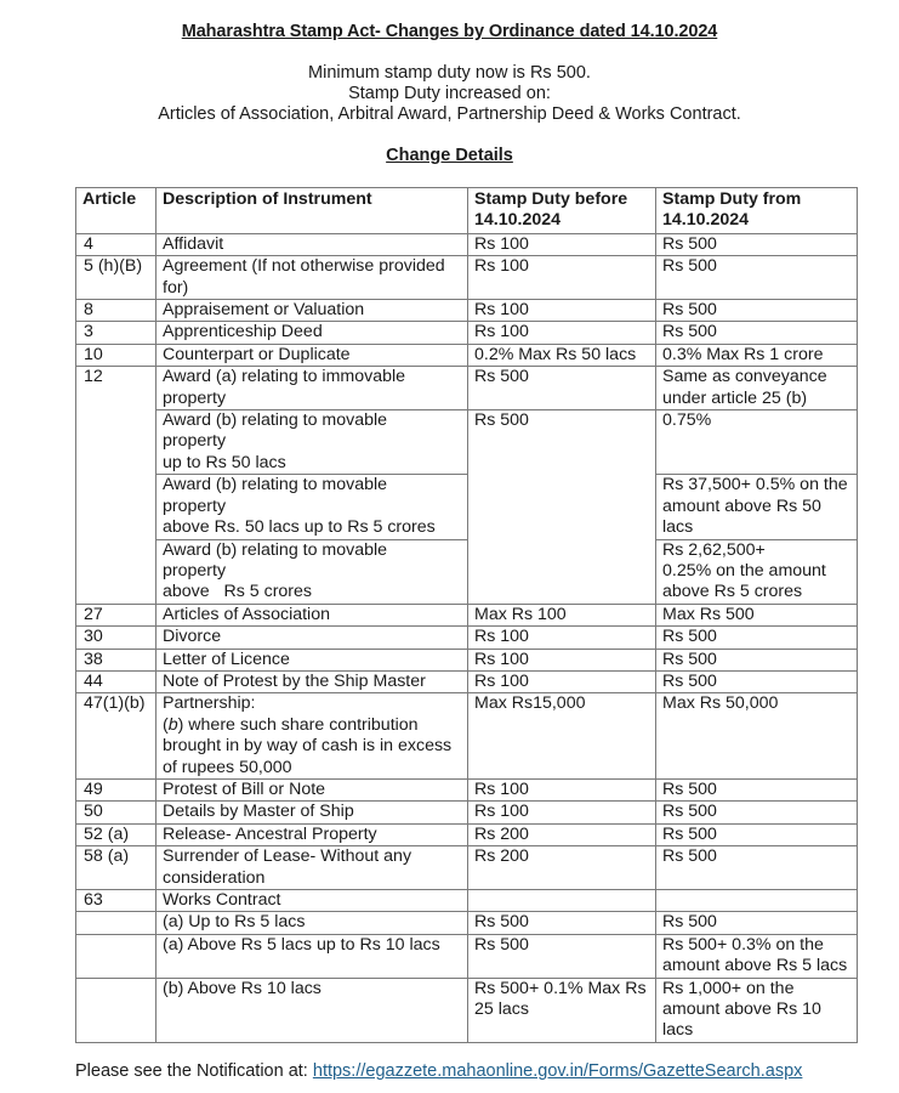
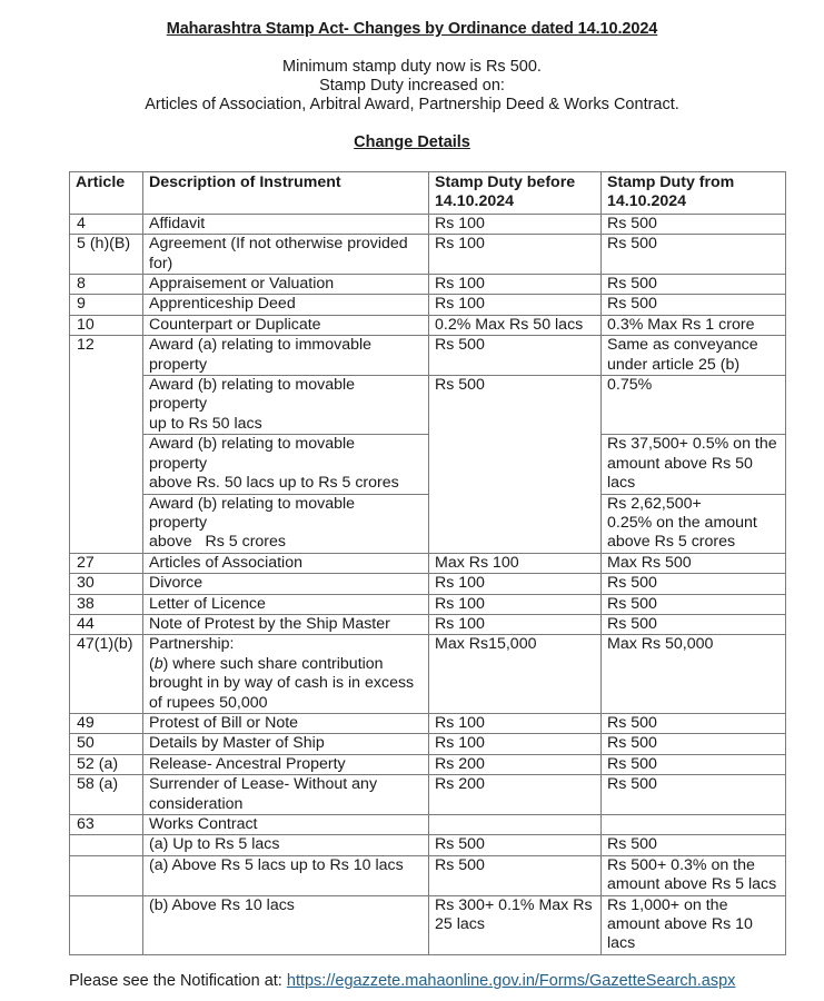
  Maharashtra Stamp Act- Changes by Ordinance dated 14.10.2024
  Minimum stamp duty now is Rs 500.
  Stamp Duty increased on:
  Articles of Association, Arbitral Award, Partnership Deed & Works Contract.
  Change Details
  Article	Description of Instrument	Stamp Duty before 14.10.2024	Stamp Duty from 14.10.2024
  4	Affidavit	Rs 100	Rs 500
  5 (h)(B)	Agreement (If not otherwise provided for)	Rs 100	Rs 500
  8	Appraisement or Valuation	Rs 100	Rs 500
- 3	Apprenticeship Deed	Rs 100	Rs 500
+ 9	Apprenticeship Deed	Rs 100	Rs 500
  10	Counterpart or Duplicate	0.2% Max Rs 50 lacs	0.3% Max Rs 1 crore
  12	Award (a) relating to immovable property	Rs 500	Same as conveyance under article 25 (b)
  Award (b) relating to movable property up to Rs 50 lacs	Rs 500	0.75%
  Award (b) relating to movable property above Rs. 50 lacs up to Rs 5 crores	Rs 37,500+ 0.5% on the amount above Rs 50 lacs
  Award (b) relating to movable property above Rs 5 crores	Rs 2,62,500+ 0.25% on the amount above Rs 5 crores
  27	Articles of Association	Max Rs 100	Max Rs 500
  30	Divorce	Rs 100	Rs 500
  38	Letter of Licence	Rs 100	Rs 500
  44	Note of Protest by the Ship Master	Rs 100	Rs 500
  47(1)(b)	Partnership: (b) where such share contribution brought in by way of cash is in excess of rupees 50,000	Max Rs15,000	Max Rs 50,000
  49	Protest of Bill or Note	Rs 100	Rs 500
  50	Details by Master of Ship	Rs 100	Rs 500
  52 (a)	Release- Ancestral Property	Rs 200	Rs 500
  58 (a)	Surrender of Lease- Without any consideration	Rs 200	Rs 500
  63	Works Contract
  	(a) Up to Rs 5 lacs	Rs 500	Rs 500
  	(a) Above Rs 5 lacs up to Rs 10 lacs	Rs 500	Rs 500+ 0.3% on the amount above Rs 5 lacs
- 	(b) Above Rs 10 lacs	Rs 500+ 0.1% Max Rs 25 lacs	Rs 1,000+ on the amount above Rs 10 lacs
+ 	(b) Above Rs 10 lacs	Rs 300+ 0.1% Max Rs 25 lacs	Rs 1,000+ on the amount above Rs 10 lacs
  Please see the Notification at: https://egazzete.mahaonline.gov.in/Forms/GazetteSearch.aspx
